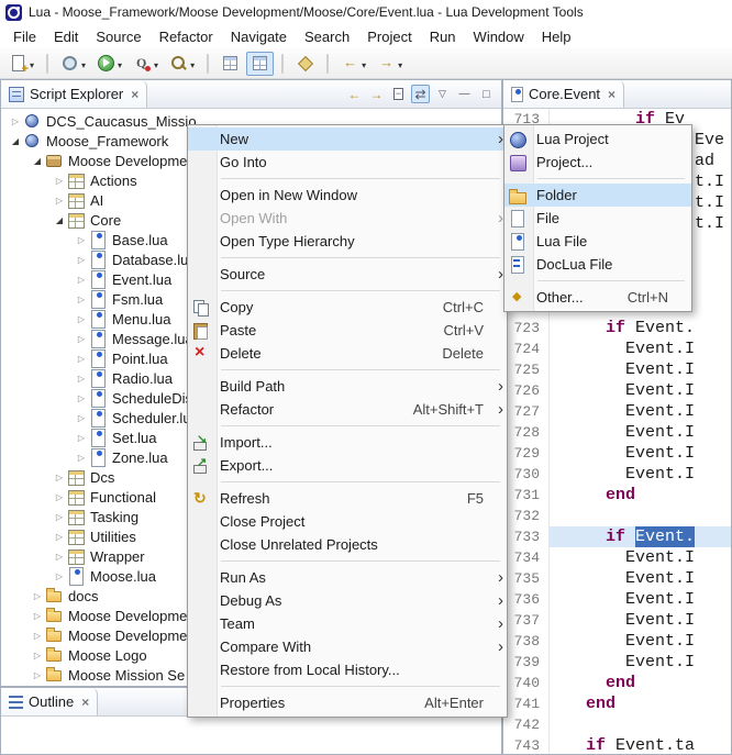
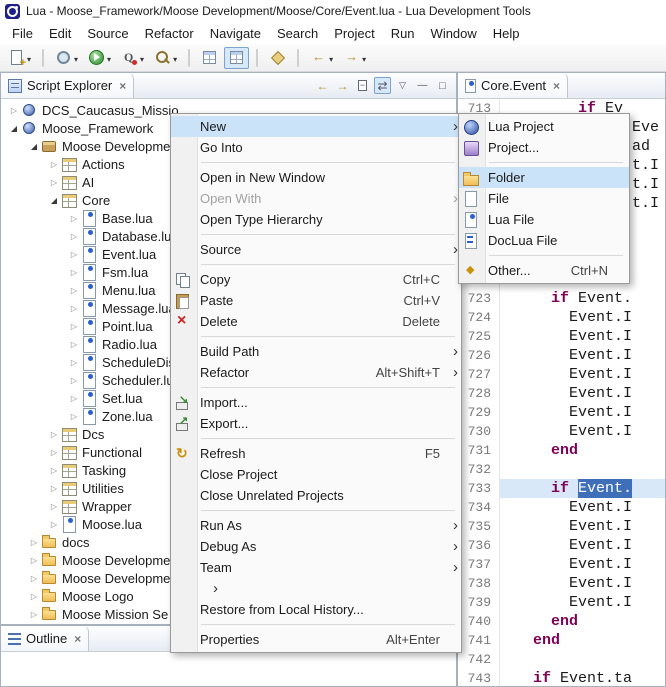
  Lua - Moose_Framework/Moose Development/Moose/Core/Event.lua - Lua Development Tools
  File
  Edit
  Source
  Refactor
  Navigate
  Search
  Project
  Run
  Window
  Help
  Script Explorer
  ×
  DCS_Caucasus_Missio
  Moose_Framework
  Moose Developme
  Actions
  AI
  Core
  Base.lua
  Database.lu
  Event.lua
  Fsm.lua
  Menu.lua
  Message.lu
  Point.lua
  Radio.lua
  Scheduler.l
  Set.lua
  Zone.lua
  Dcs
  Functional
  Tasking
  Utilities
  Wrapper
  Moose.lua
  docs
  Moose Developme
  Moose Developme
  Moose Logo
  Moose Mission Se
  Outline
  ×
  Core.Event
  ×
  713
  if
  Ev
  Eve
  ad
  t.I
  t.I
  t.I
  723
  if
  Event.
  724
  Event.I
  725
  Event.I
  726
  Event.I
  727
  Event.I
  728
  Event.I
  729
  Event.I
  730
  Event.I
  731
  end
  732
  733
  if
  Event.
  734
  Event.I
  735
  Event.I
  736
  Event.I
  737
  Event.I
  738
  Event.I
  739
  Event.I
  740
  end
  741
  end
  742
  743
  if
  Event.ta
  New
  Go Into
  Open in New Window
  Open With
  Open Type Hierarchy
  Source
  Copy
  Ctrl+C
  Paste
  Ctrl+V
  Delete
  Delete
  Build Path
  Refactor
  Alt+Shift+T
  Import...
  Export...
  Refresh
  F5
  Close Project
  Close Unrelated Projects
  Run As
  Debug As
  Team
- Compare With
  Restore from Local History...
  Properties
  Alt+Enter
  Lua Project
  Project...
  Folder
  File
  Lua File
  DocLua File
  Other...
  Ctrl+N
